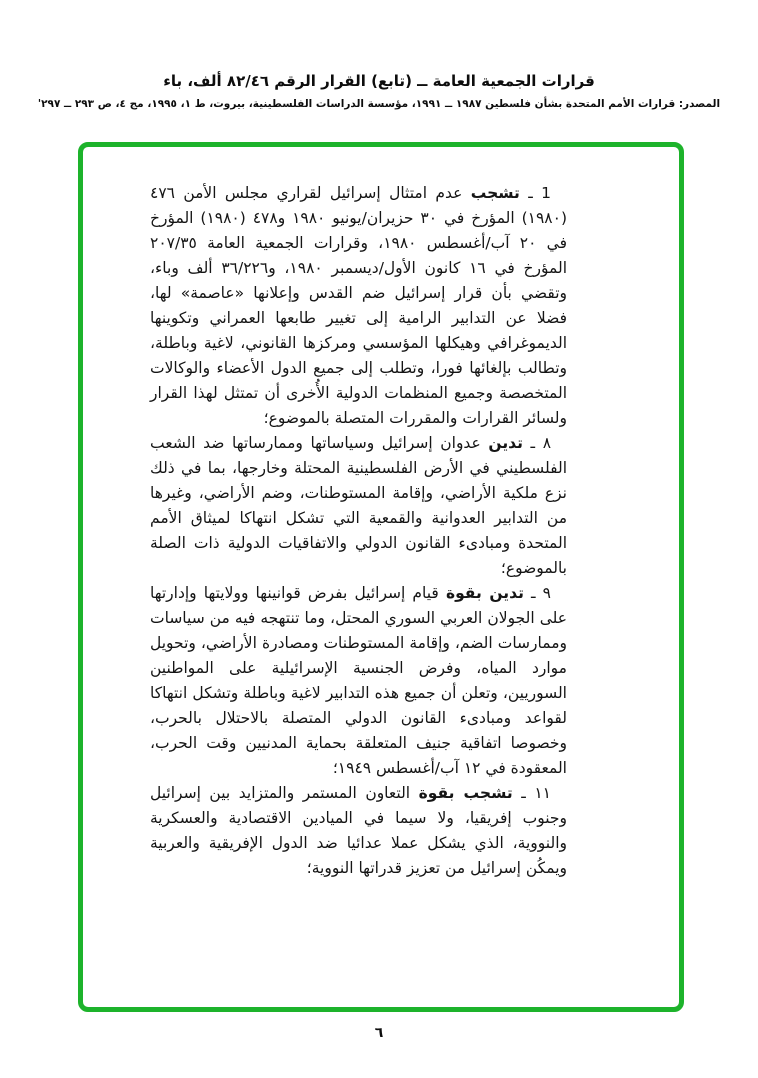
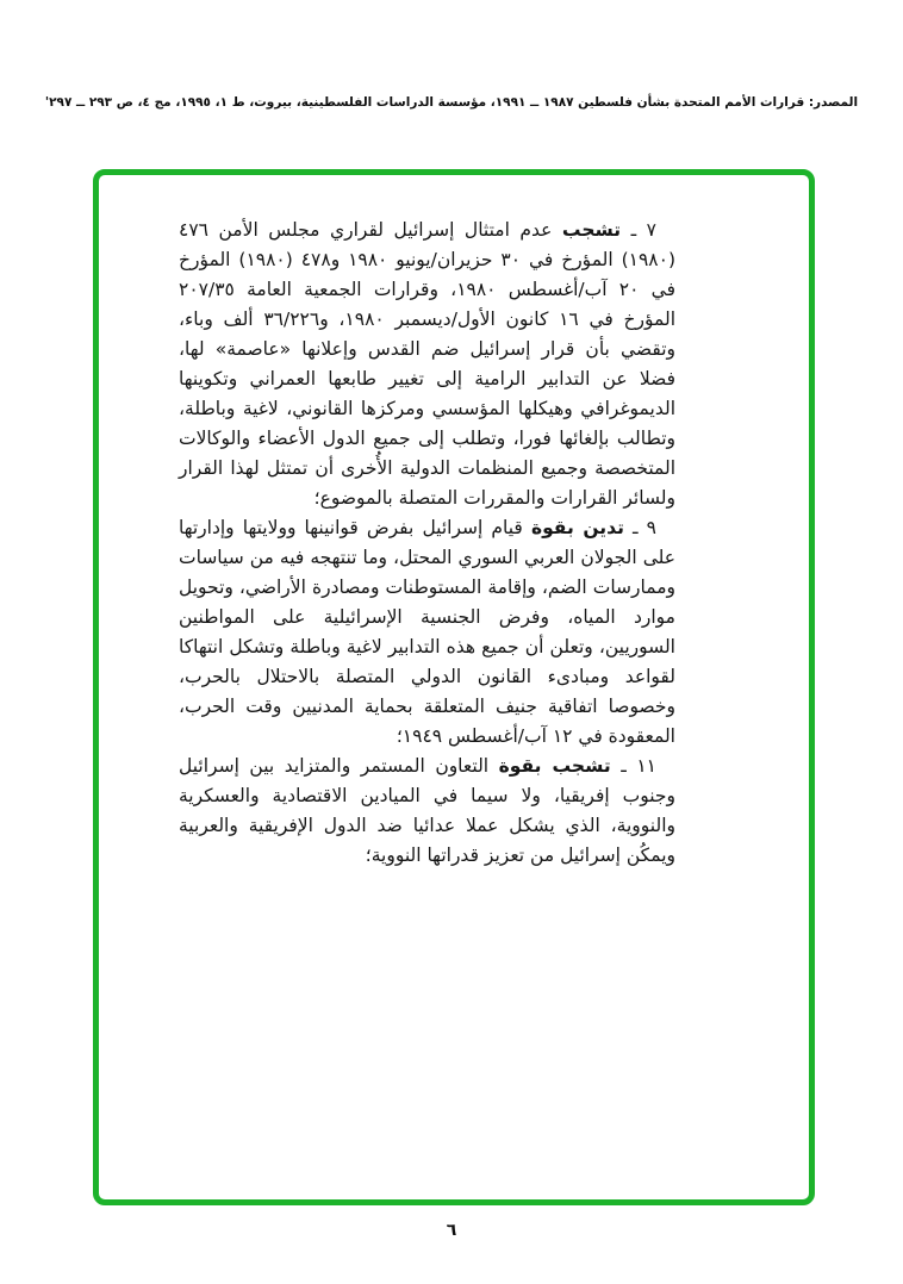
- قرارات الجمعية العامة ــ (تابع) القرار الرقم ٨٢/٤٦ ألف، باء
  المصدر: قرارات الأمم المتحدة بشأن فلسطين ١٩٨٧ ــ ١٩٩١، مؤسسة الدراسات الفلسطينية، بيروت، ط ١، ١٩٩٥، مج ٤، ص ٢٩٣ ــ ٢٩٧'
- 1 ـ تشجب عدم امتثال إسرائيل لقراري مجلس الأمن ٤٧٦ (١٩٨٠) المؤرخ في ٣٠ حزيران/يونيو ١٩٨٠ و٤٧٨ (١٩٨٠) المؤرخ في ٢٠ آب/أغسطس ١٩٨٠، وقرارات الجمعية العامة ٢٠٧/٣٥ المؤرخ في ١٦ كانون الأول/ديسمبر ١٩٨٠، و٣٦/٢٢٦ ألف وباء، وتقضي بأن قرار إسرائيل ضم القدس وإعلانها «عاصمة» لها، فضلا عن التدابير الرامية إلى تغيير طابعها العمراني وتكوينها الديموغرافي وهيكلها المؤسسي ومركزها القانوني، لاغية وباطلة، وتطالب بإلغائها فورا، وتطلب إلى جميع الدول الأعضاء والوكالات المتخصصة وجميع المنظمات الدولية الأُخرى أن تمتثل لهذا القرار ولسائر القرارات والمقررات المتصلة بالموضوع؛
+ ٧ ـ تشجب عدم امتثال إسرائيل لقراري مجلس الأمن ٤٧٦ (١٩٨٠) المؤرخ في ٣٠ حزيران/يونيو ١٩٨٠ و٤٧٨ (١٩٨٠) المؤرخ في ٢٠ آب/أغسطس ١٩٨٠، وقرارات الجمعية العامة ٢٠٧/٣٥ المؤرخ في ١٦ كانون الأول/ديسمبر ١٩٨٠، و٣٦/٢٢٦ ألف وباء، وتقضي بأن قرار إسرائيل ضم القدس وإعلانها «عاصمة» لها، فضلا عن التدابير الرامية إلى تغيير طابعها العمراني وتكوينها الديموغرافي وهيكلها المؤسسي ومركزها القانوني، لاغية وباطلة، وتطالب بإلغائها فورا، وتطلب إلى جميع الدول الأعضاء والوكالات المتخصصة وجميع المنظمات الدولية الأُخرى أن تمتثل لهذا القرار ولسائر القرارات والمقررات المتصلة بالموضوع؛
- ٨ ـ تدين عدوان إسرائيل وسياساتها وممارساتها ضد الشعب الفلسطيني في الأرض الفلسطينية المحتلة وخارجها، بما في ذلك نزع ملكية الأراضي، وإقامة المستوطنات، وضم الأراضي، وغيرها من التدابير العدوانية والقمعية التي تشكل انتهاكا لميثاق الأمم المتحدة ومبادىء القانون الدولي والاتفاقيات الدولية ذات الصلة بالموضوع؛
  ٩ ـ تدين بقوة قيام إسرائيل بفرض قوانينها وولايتها وإدارتها على الجولان العربي السوري المحتل، وما تنتهجه فيه من سياسات وممارسات الضم، وإقامة المستوطنات ومصادرة الأراضي، وتحويل موارد المياه، وفرض الجنسية الإسرائيلية على المواطنين السوريين، وتعلن أن جميع هذه التدابير لاغية وباطلة وتشكل انتهاكا لقواعد ومبادىء القانون الدولي المتصلة بالاحتلال بالحرب، وخصوصا اتفاقية جنيف المتعلقة بحماية المدنيين وقت الحرب، المعقودة في ١٢ آب/أغسطس ١٩٤٩؛
  ١١ ـ تشجب بقوة التعاون المستمر والمتزايد بين إسرائيل وجنوب إفريقيا، ولا سيما في الميادين الاقتصادية والعسكرية والنووية، الذي يشكل عملا عدائيا ضد الدول الإفريقية والعربية ويمكُن إسرائيل من تعزيز قدراتها النووية؛
  ٦
